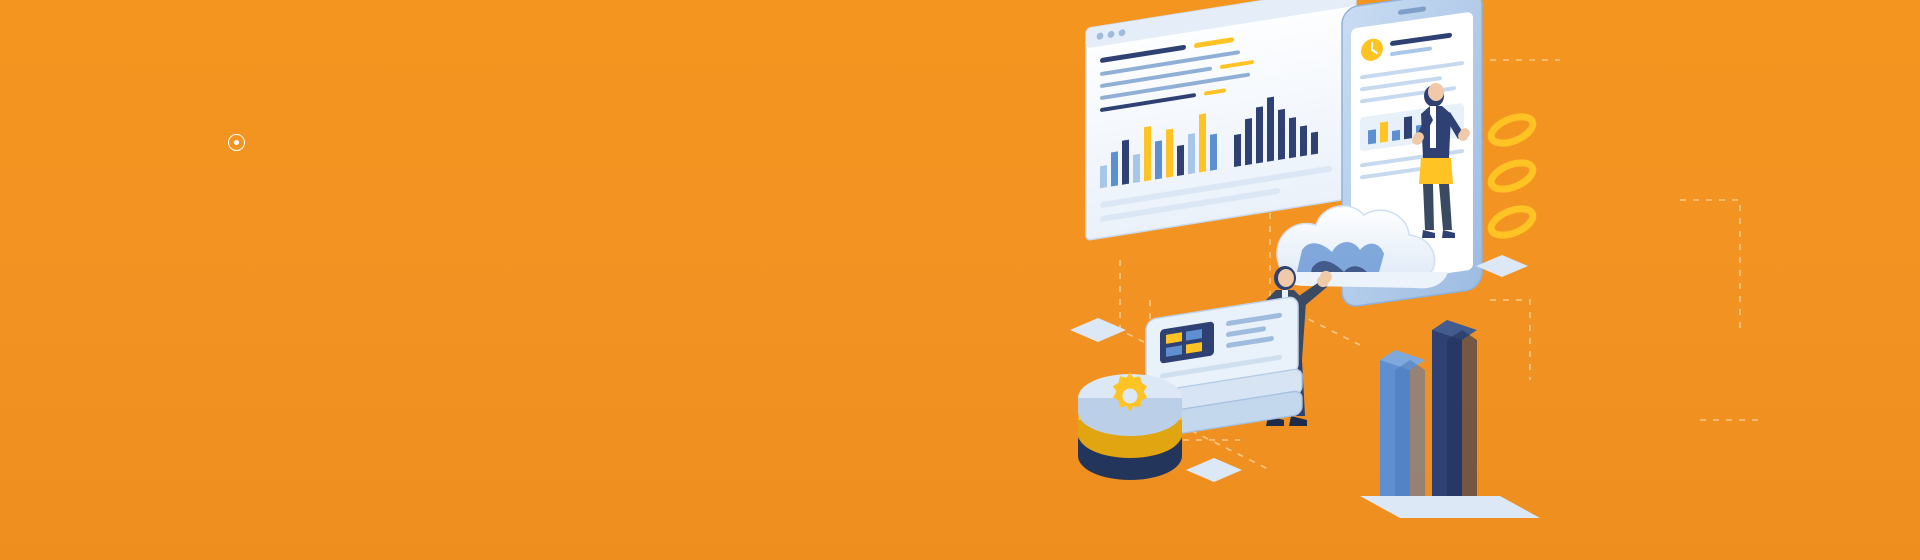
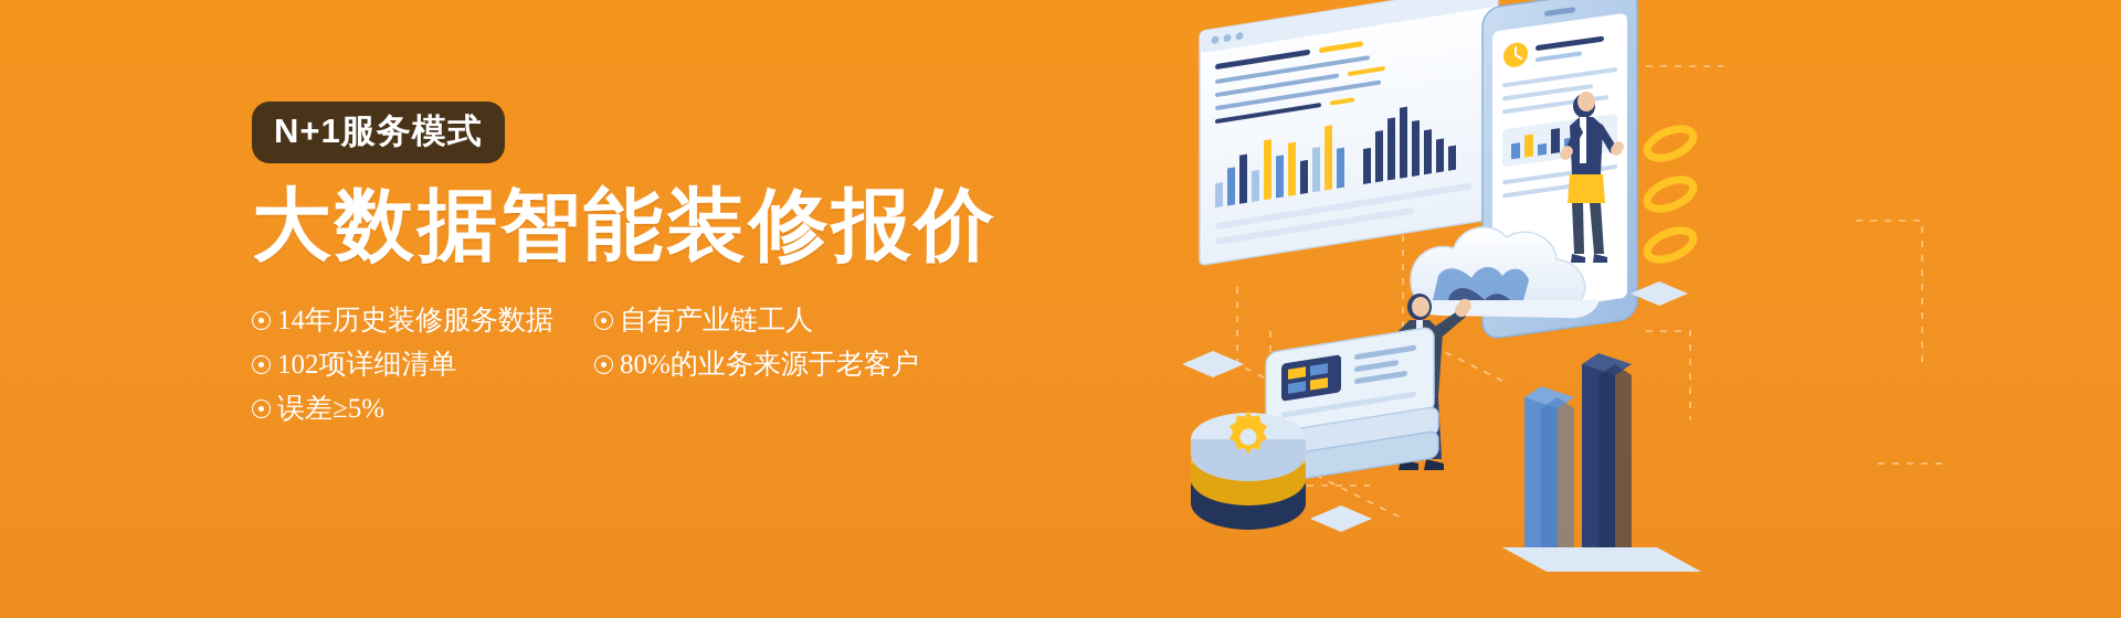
+ N+1服务模式
+ 大数据智能装修报价
+ 14年历史装修服务数据
+ 自有产业链工人
+ 102项详细清单
+ 80%的业务来源于老客户
+ 误差≥5%
